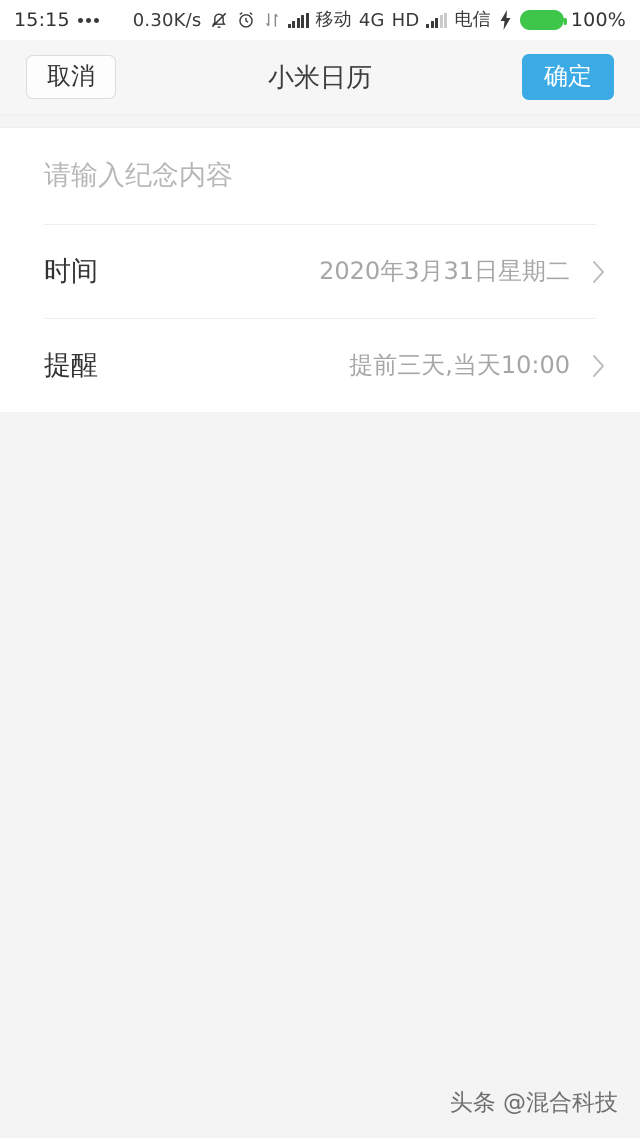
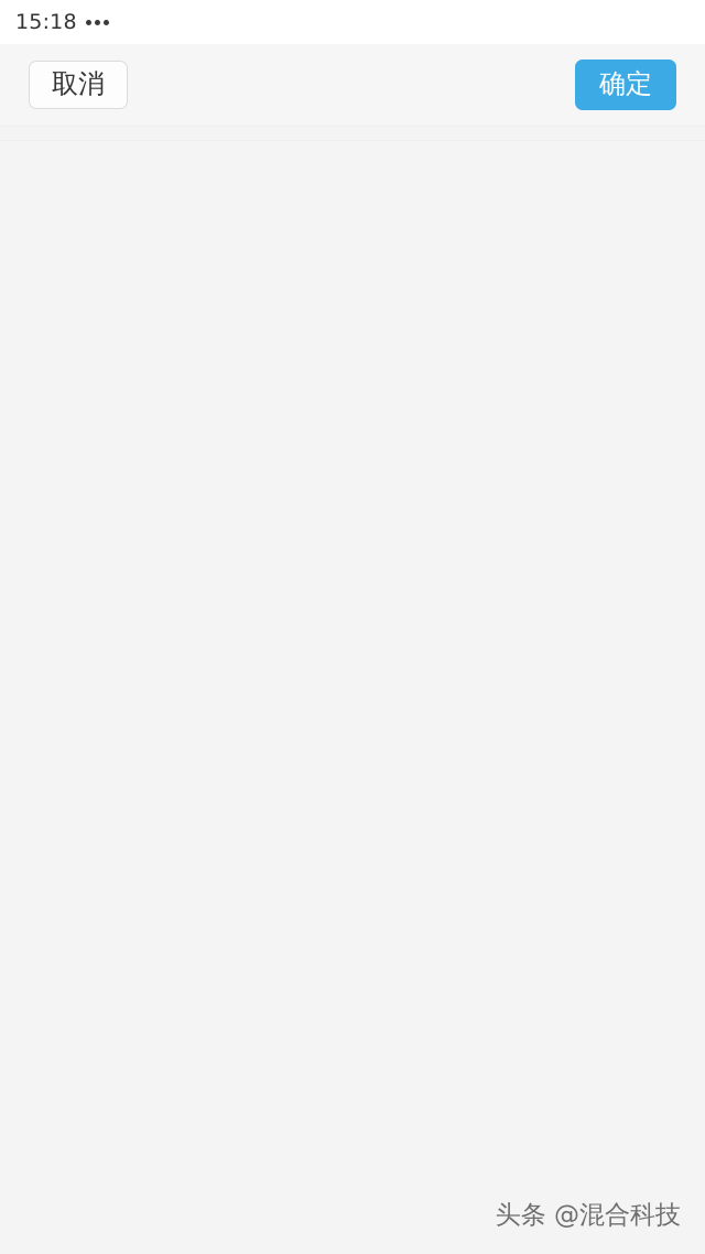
- 15:15
+ 15:18
- 0.30K/s
- 移动
- 4G
- HD
- 电信
- 100%
  取消
- 小米日历
  确定
- 请输入纪念内容
- 时间
- 2020年3月31日星期二
- 提醒
- 提前三天,当天10:00
  头条 @混合科技
